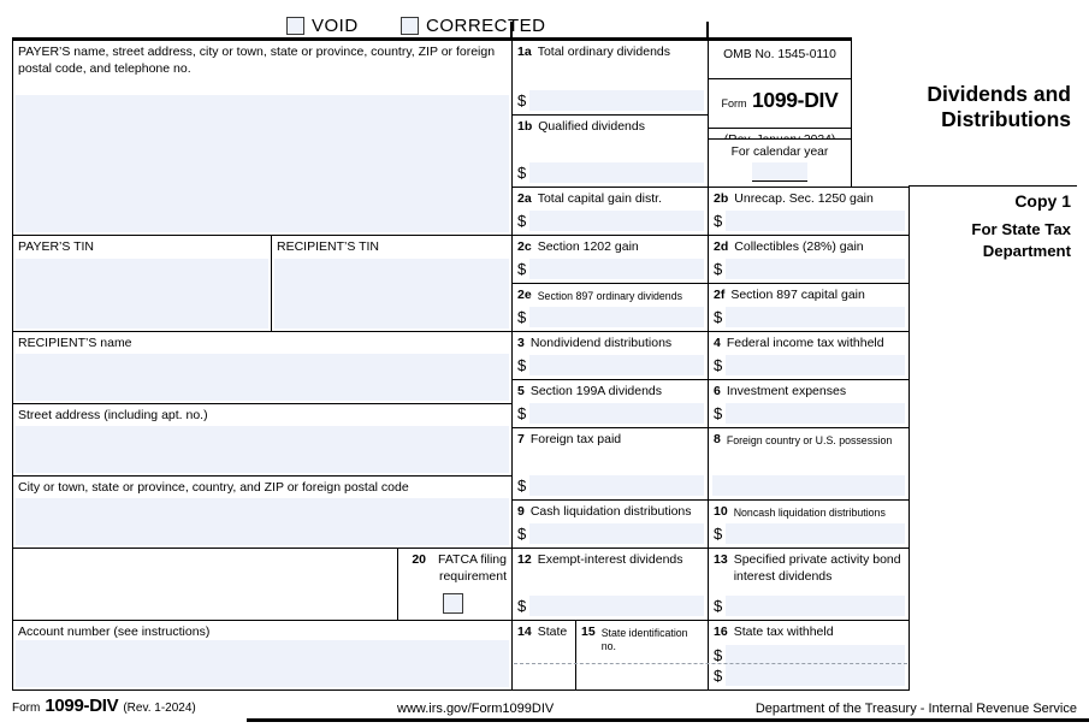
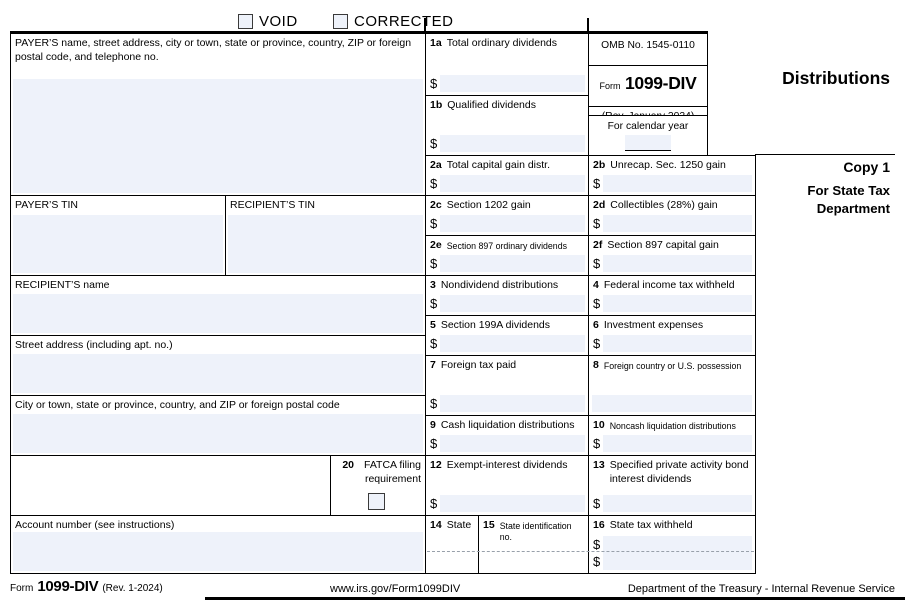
  VOID
  CORRECTED
  PAYER’S name, street address, city or town, state or province, country, ZIP or foreign postal code, and telephone no.
  PAYER’S TIN
  RECIPIENT’S TIN
  RECIPIENT’S name
  Street address (including apt. no.)
  City or town, state or province, country, and ZIP or foreign postal code
  20
  FATCA filing requirement
  Account number (see instructions)
  1a
  Total ordinary dividends
  $
  1b
  Qualified dividends
  $
  OMB No. 1545-0110
  Form 1099-DIV
  For calendar year
- Dividends and
  Distributions
  Copy 1
  For State Tax
  Department
  2a
  Total capital gain distr.
  $
  2b
  Unrecap. Sec. 1250 gain
  $
  2c
  Section 1202 gain
  $
  2d
  Collectibles (28%) gain
  $
  2e
  Section 897 ordinary dividends
  $
  2f
  Section 897 capital gain
  $
  3
  Nondividend distributions
  $
  4
  Federal income tax withheld
  $
  5
  Section 199A dividends
  $
  6
  Investment expenses
  $
  7
  Foreign tax paid
  $
  8
  Foreign country or U.S. possession
  9
  Cash liquidation distributions
  $
  10
  Noncash liquidation distributions
  $
  12
  Exempt-interest dividends
  $
  13
  Specified private activity bond interest dividends
  $
  14
  State
  15
  State identification no.
  16
  State tax withheld
  $
  $
  Form
  1099-DIV
  (Rev. 1-2024)
  www.irs.gov/Form1099DIV
  Department of the Treasury - Internal Revenue Service
